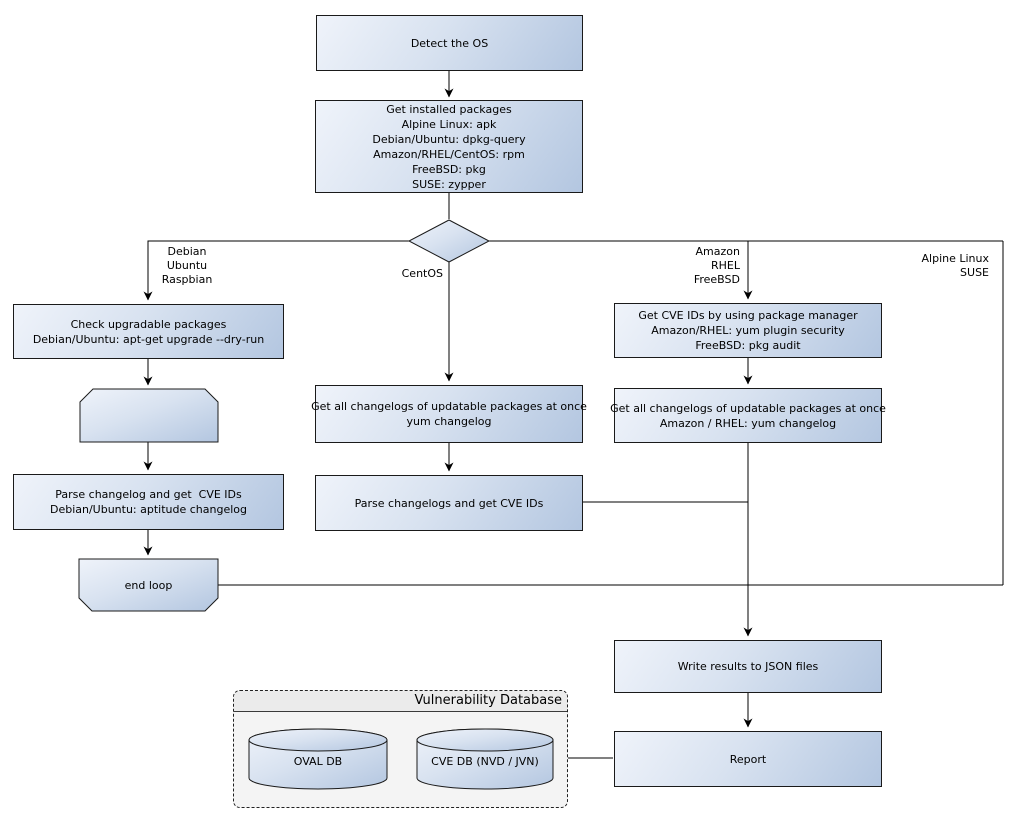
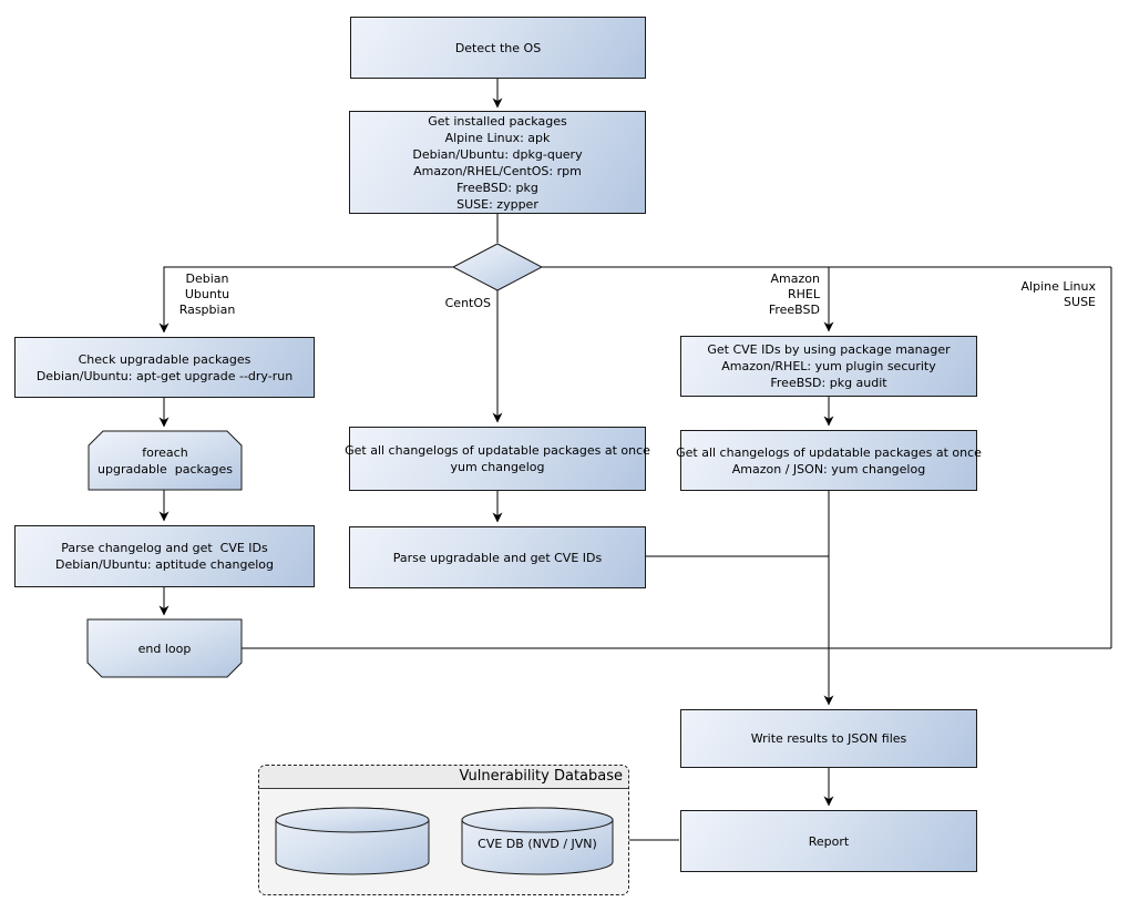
  Vulnerability Database
  Detect the OS
  Get installed packages
  Alpine Linux: apk
  Debian/Ubuntu: dpkg-query
  Amazon/RHEL/CentOS: rpm
  FreeBSD: pkg
  SUSE: zypper
  Check upgradable packages
  Debian/Ubuntu: apt-get upgrade --dry-run
  Parse changelog and get CVE IDs
  Debian/Ubuntu: aptitude changelog
  Get all changelogs of updatable packages at once
  yum changelog
- Parse changelogs and get CVE IDs
+ Parse upgradable and get CVE IDs
  Get CVE IDs by using package manager
  Amazon/RHEL: yum plugin security
  FreeBSD: pkg audit
  Get all changelogs of updatable packages at once
- Amazon / RHEL: yum changelog
+ Amazon / JSON: yum changelog
  Write results to JSON files
  Report
+ foreach
+ upgradable packages
  end loop
  Debian
  Ubuntu
  Raspbian
  CentOS
  Amazon
  RHEL
  FreeBSD
  Alpine Linux
  SUSE
- OVAL DB
  CVE DB (NVD / JVN)
